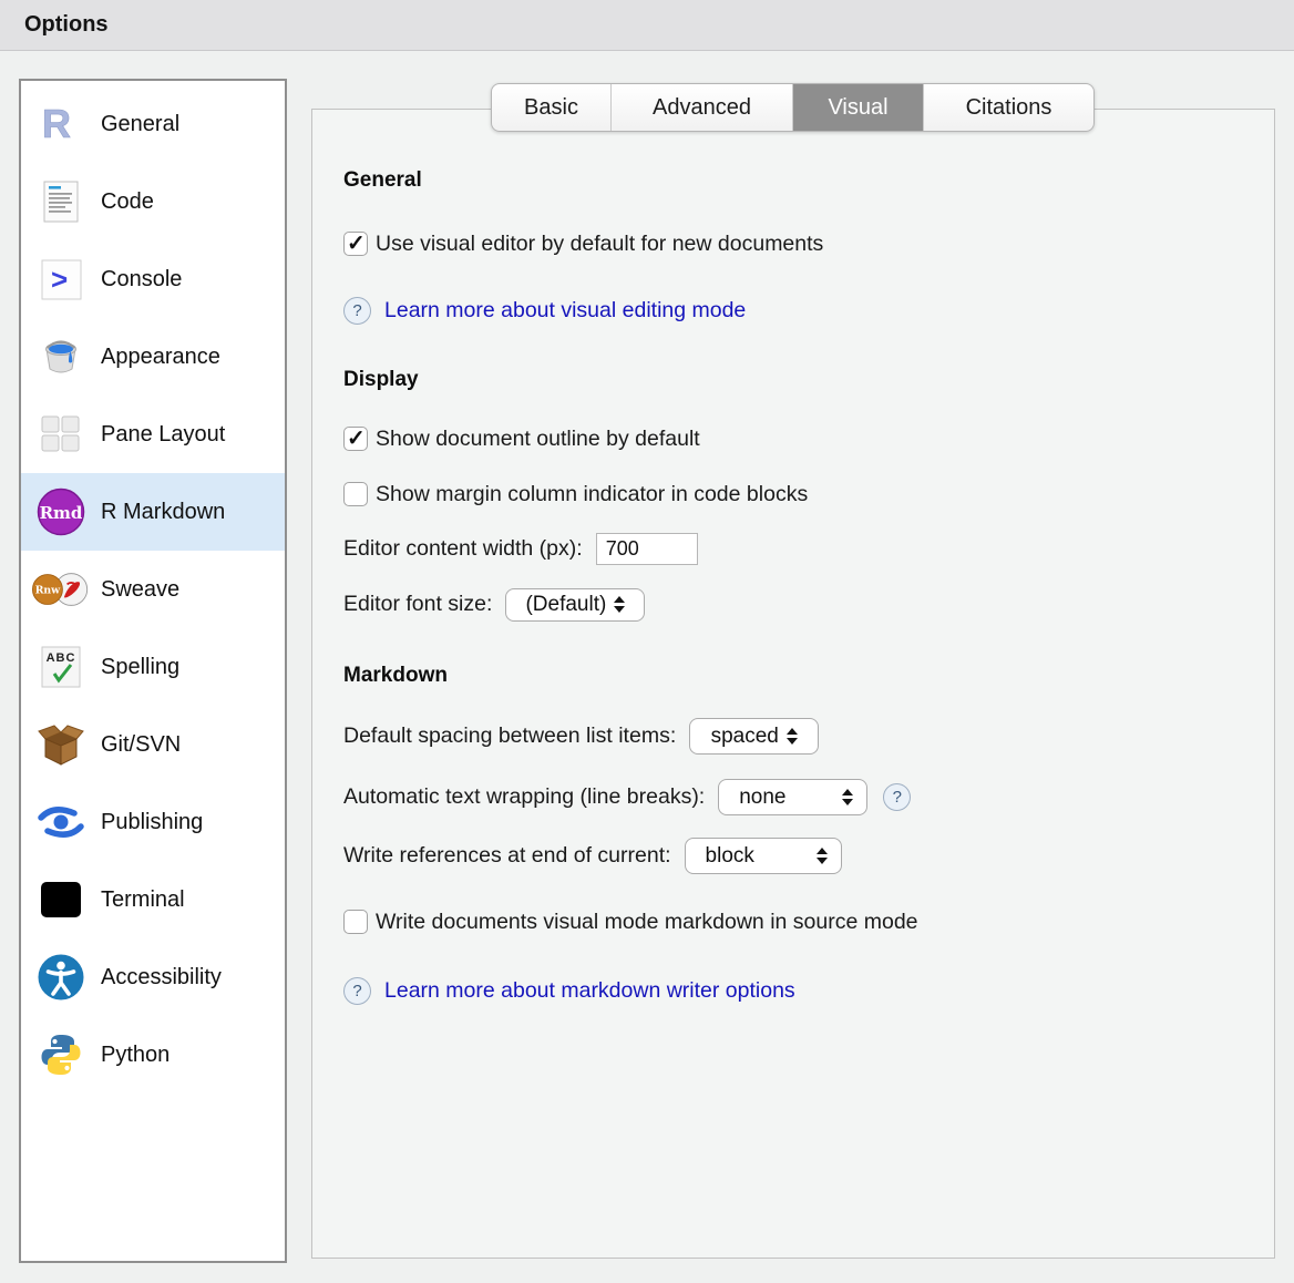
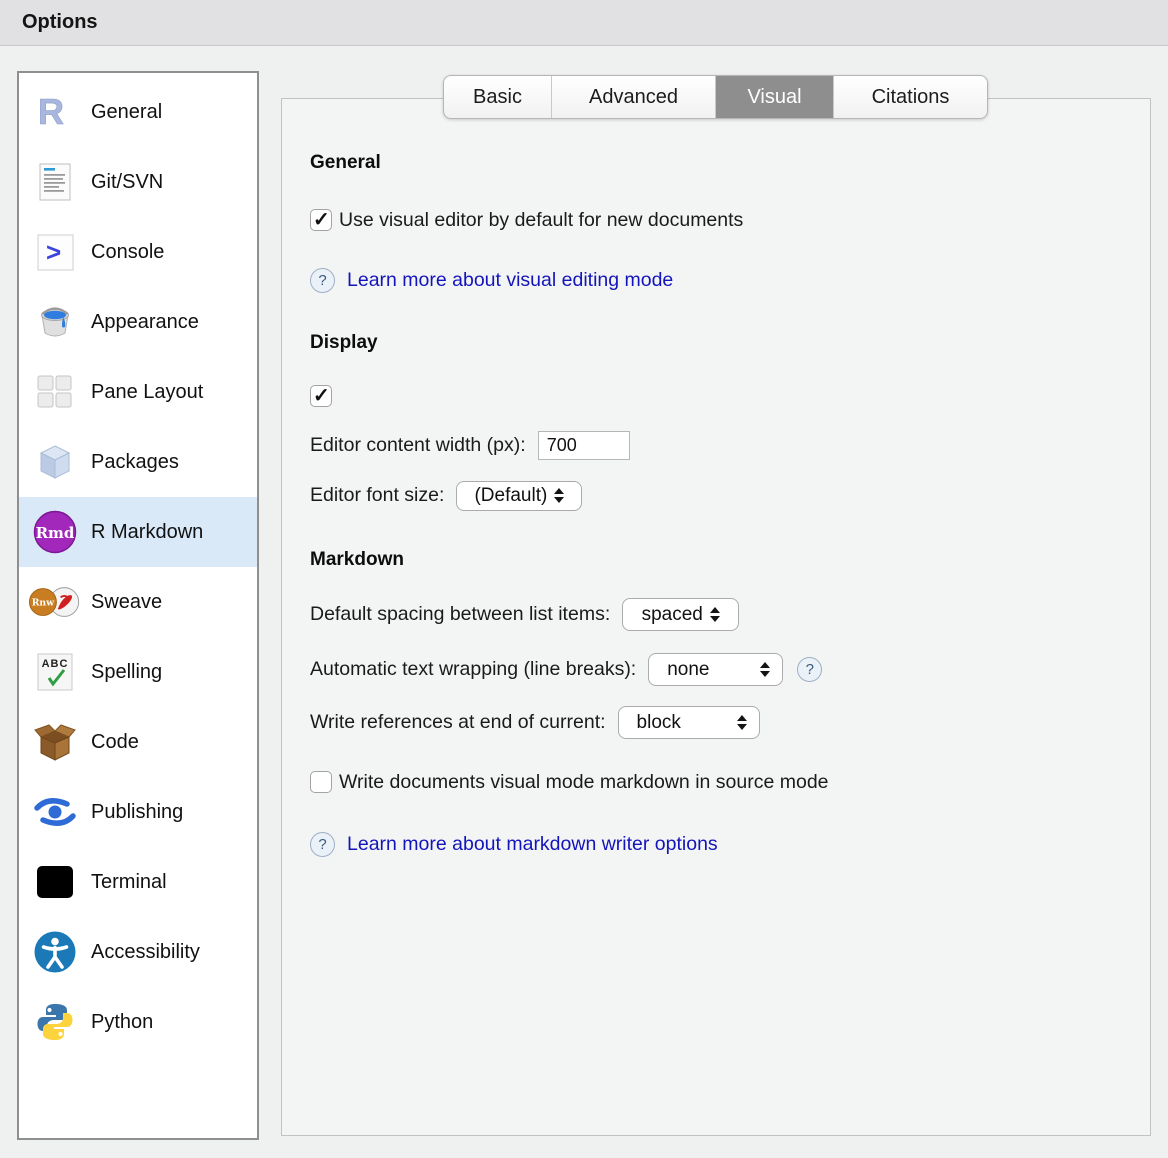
  Options
  R
  General
- Code
+ Git/SVN
  >
  Console
  Appearance
  Pane Layout
+ Packages
  Rmd
  R Markdown
  Rnw
  Sweave
  ABC
  Spelling
- Git/SVN
+ Code
  Publishing
  Terminal
  Accessibility
  Python
  Basic
  Advanced
  Visual
  Citations
  General
  Use visual editor by default for new documents
  ?
  Learn more about visual editing mode
  Display
- Show document outline by default
- Show margin column indicator in code blocks
  Editor content width (px):
  700
  Editor font size:
  (Default)
  Markdown
  Default spacing between list items:
  spaced
  Automatic text wrapping (line breaks):
  none
  ?
  Write references at end of current:
  block
  Write documents visual mode markdown in source mode
  ?
  Learn more about markdown writer options
